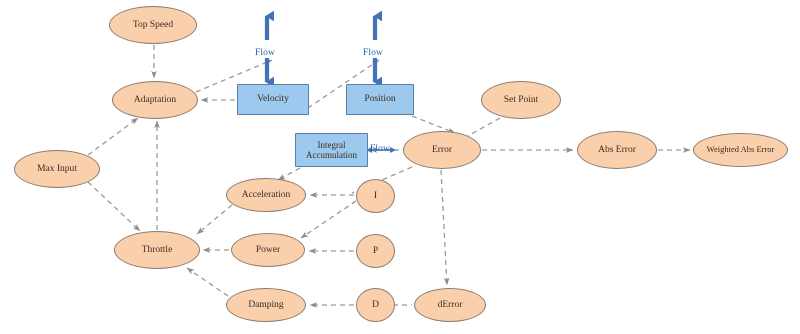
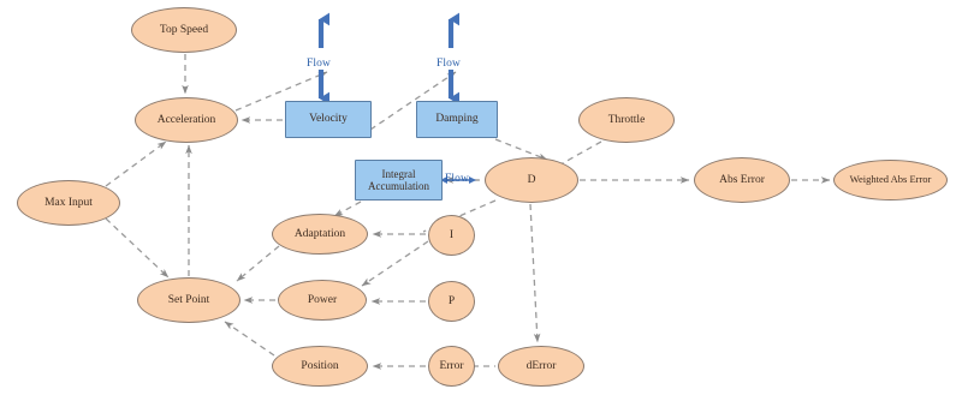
  Top Speed
- Adaptation
+ Acceleration
  Max Input
- Throttle
+ Set Point
  Velocity
- Position
+ Damping
  Integral
  Accumulation
- Set Point
+ Throttle
- Error
+ D
  Abs Error
  Weighted Abs Error
- Acceleration
+ Adaptation
  I
  Power
  P
- Damping
+ Position
- D
+ Error
  dError
  Flow
  Flow
  Flow
